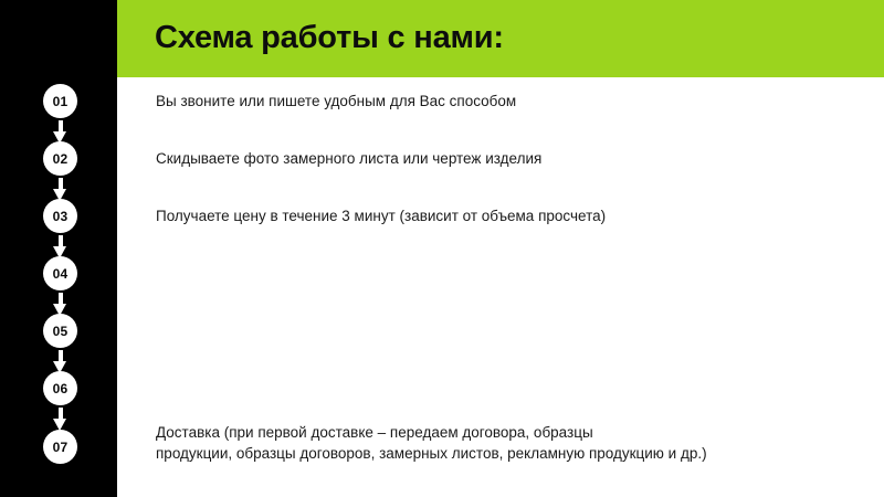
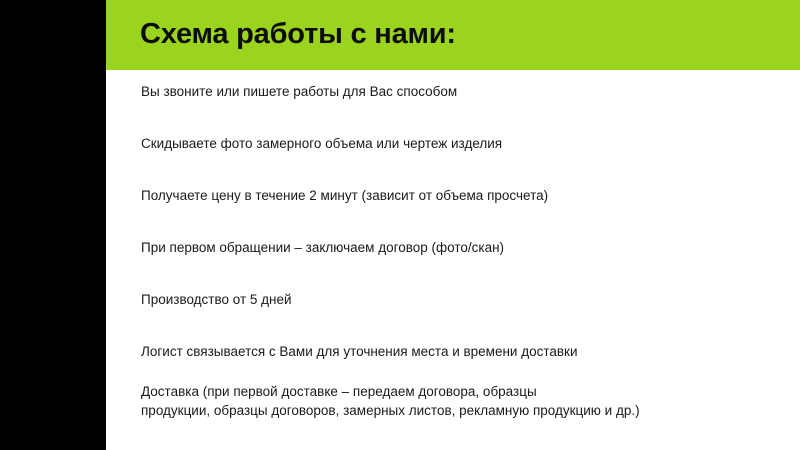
- 01
- 02
- 03
- 04
- 05
- 06
- 07
  Схема работы с нами:
- Вы звоните или пишете удобным для Вас способом
+ Вы звоните или пишете работы для Вас способом
- Скидываете фото замерного листа или чертеж изделия
+ Скидываете фото замерного объема или чертеж изделия
- Получаете цену в течение 3 минут (зависит от объема просчета)
+ Получаете цену в течение 2 минут (зависит от объема просчета)
+ При первом обращении – заключаем договор (фото/скан)
+ Производство от 5 дней
+ Логист связывается с Вами для уточнения места и времени доставки
  Доставка (при первой доставке – передаем договора, образцы
  продукции, образцы договоров, замерных листов, рекламную продукцию и др.)
